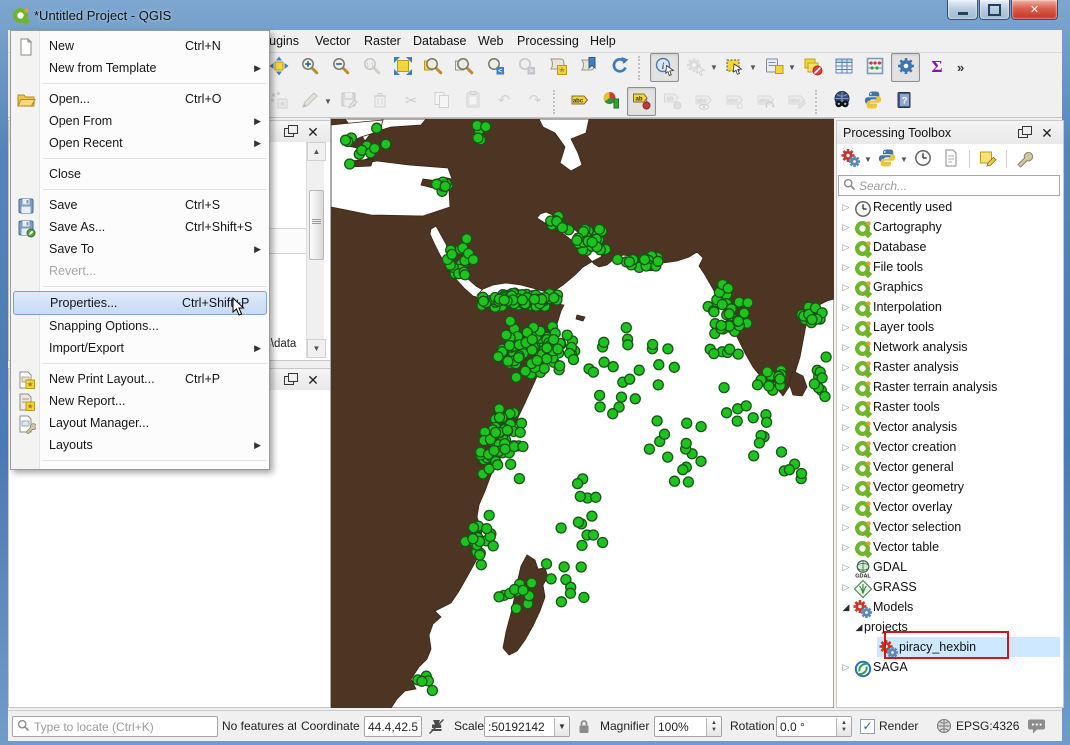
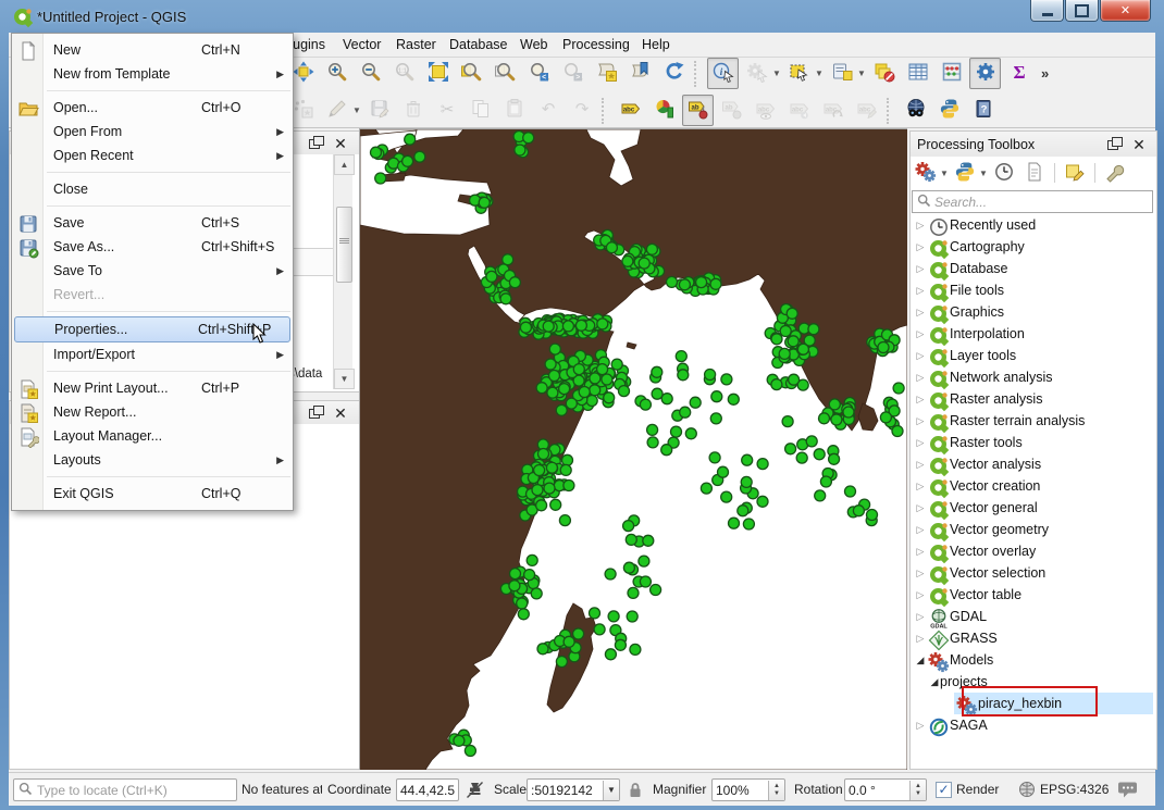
  *Untitled Project - QGIS
  ✕
  ugins
  Vector
  Raster
  Database
  Web
  Processing
  Help
  i
  ▼
  ▼
  ▼
  Σ
  »
  ▼
  ✂
  ↶
  ↷
  ?
  ✕
  \data
  ▲
  ▼
  ✕
  Processing Toolbox
  ✕
  ▼
  ▼
  Search...
  ▷
  Recently used
  ▷
  Cartography
  ▷
  Database
  ▷
  File tools
  ▷
  Graphics
  ▷
  Interpolation
  ▷
  Layer tools
  ▷
  Network analysis
  ▷
  Raster analysis
  ▷
  Raster terrain analysis
  ▷
  Raster tools
  ▷
  Vector analysis
  ▷
  Vector creation
  ▷
  Vector general
  ▷
  Vector geometry
  ▷
  Vector overlay
  ▷
  Vector selection
  ▷
  Vector table
  ▷
  GDAL
  ▷
  GRASS
  ◢
  Models
  ◢
  projects
  piracy_hexbin
  ▷
  SAGA
  New
  Ctrl+N
  New from Template
  ▶
  Open...
  Ctrl+O
  Open From
  ▶
  Open Recent
  ▶
  Close
  Save
  Ctrl+S
  Save As...
  Ctrl+Shift+S
  Save To
  ▶
  Revert...
  Properties...
  Ctrl+ShiftP
- Snapping Options...
  Import/Export
  ▶
  New Print Layout...
  Ctrl+P
  New Report...
  Layout Manager...
  Layouts
  ▶
+ Exit QGIS
+ Ctrl+Q
  Type to locate (Ctrl+K)
  No features at
  Coordinate
  44.4,42.5
  Scale
  :50192142
  ▼
  Magnifier
  100%
  Rotation
  0.0 °
  ✓
  Render
  EPSG:4326
